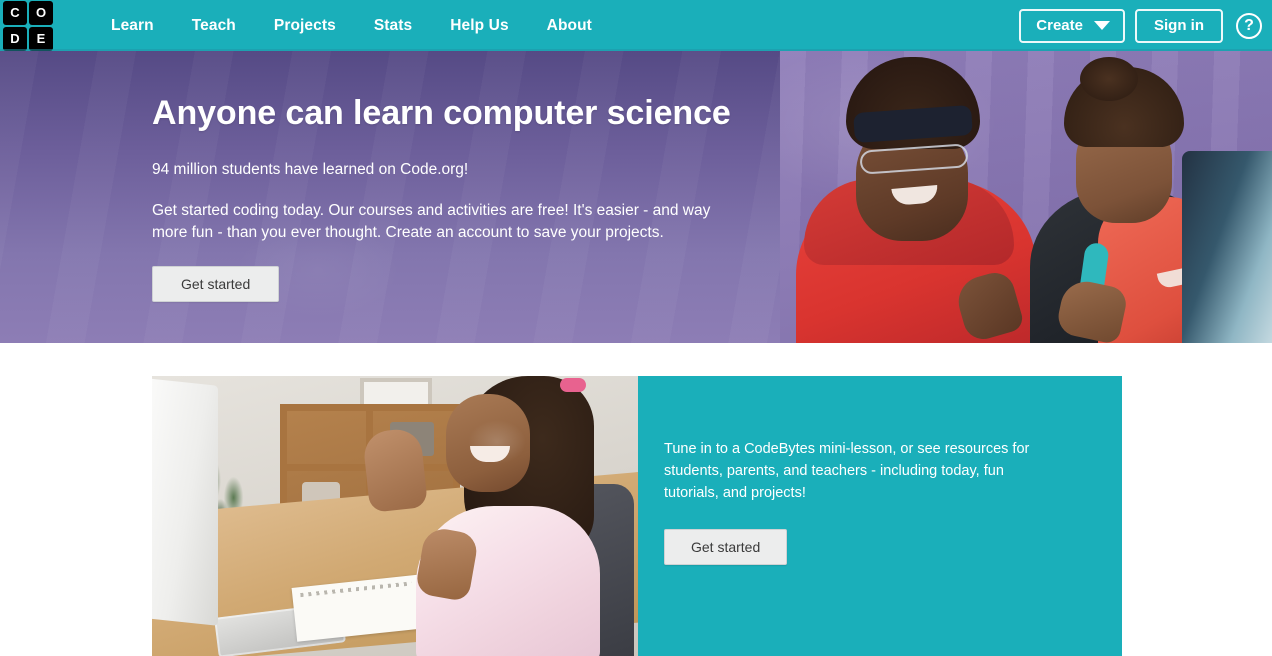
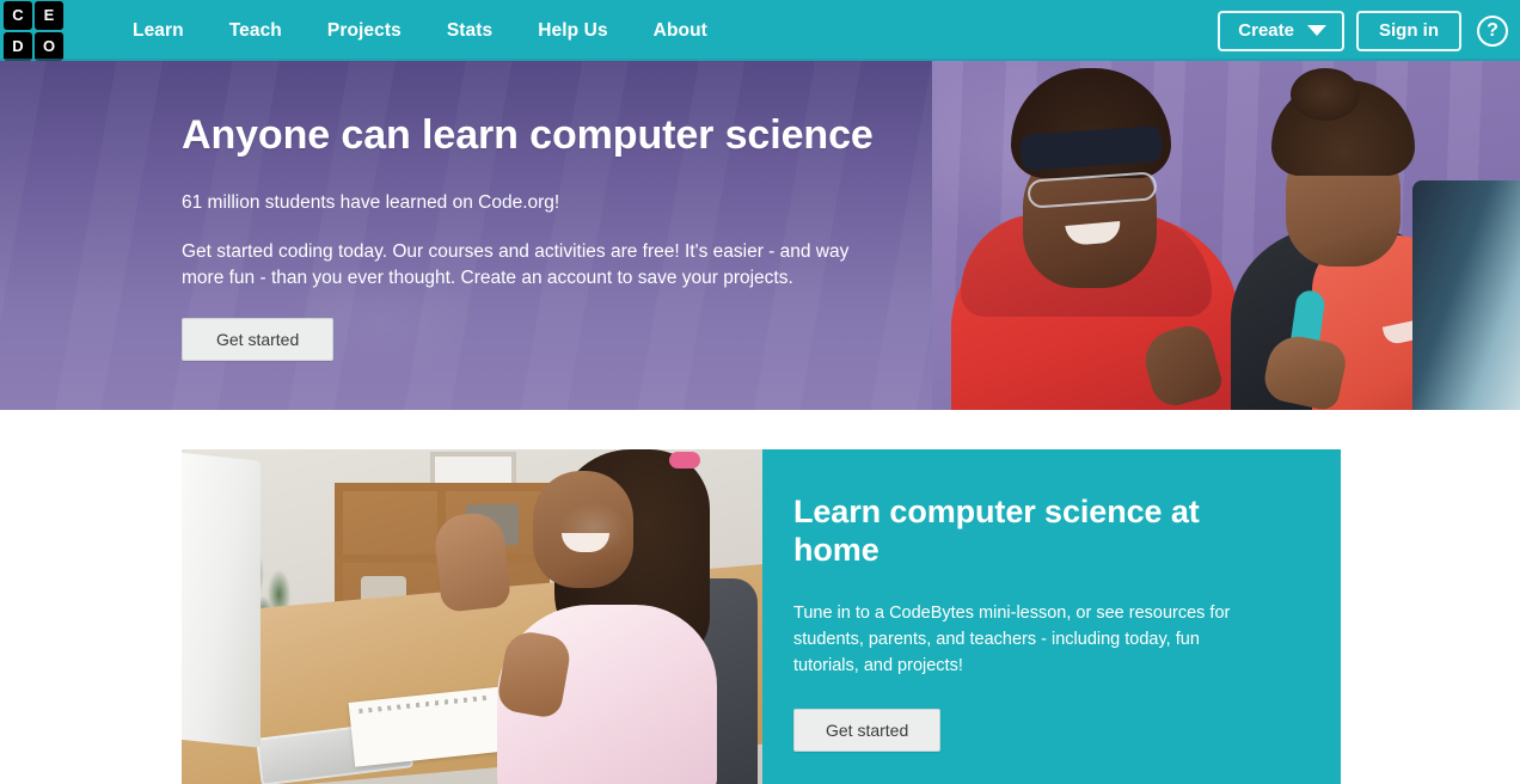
  C
- O
+ E
  D
- E
+ O
  Learn
  Teach
  Projects
  Stats
  Help Us
  About
  Create
  Sign in
  ?
  Anyone can learn computer science
- 94 million students have learned on Code.org!
+ 61 million students have learned on Code.org!
  Get started coding today. Our courses and activities are free! It's easier - and way more fun - than you ever thought. Create an account to save your projects.
  Get started
+ Learn computer science at home
  Tune in to a CodeBytes mini-lesson, or see resources for students, parents, and teachers - including today, fun tutorials, and projects!
  Get started
